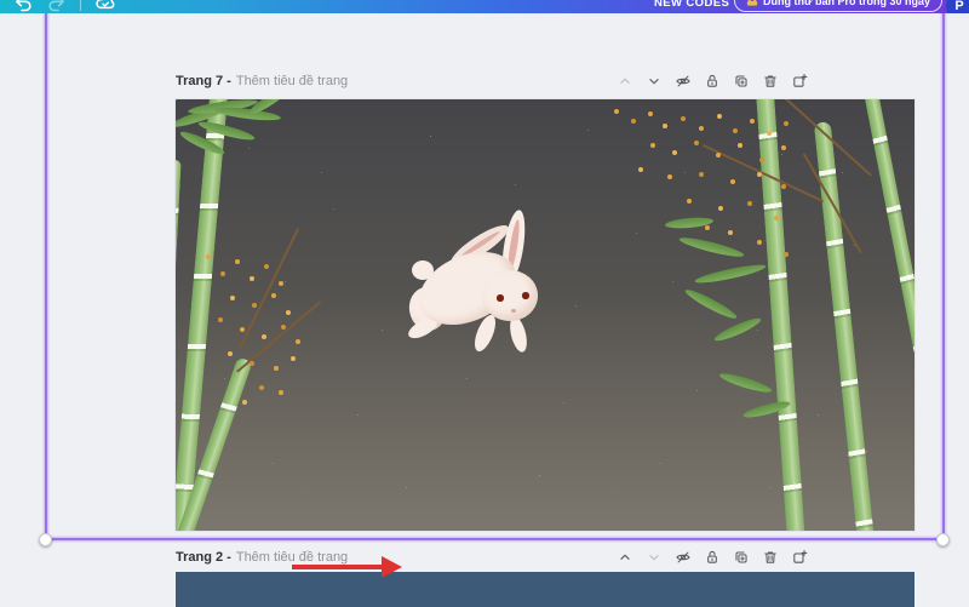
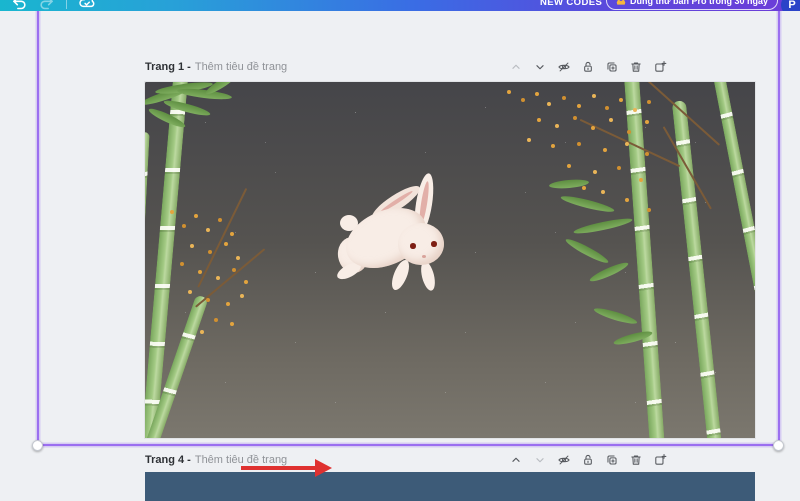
  NEW CODES
  Dùng thử bản Pro trong 30 ngày
  P
- Trang 7 -
+ Trang 1 -
  Thêm tiêu đề trang
- Trang 2 -
+ Trang 4 -
  Thêm tiêu đề trang
